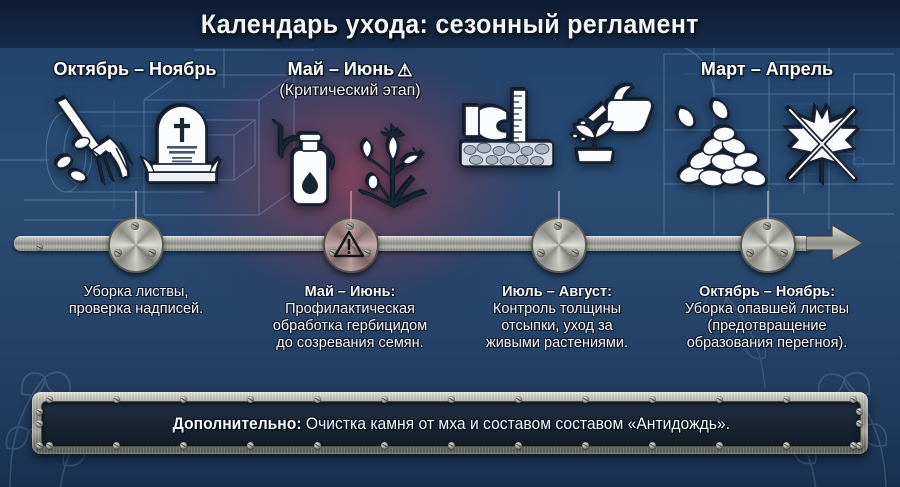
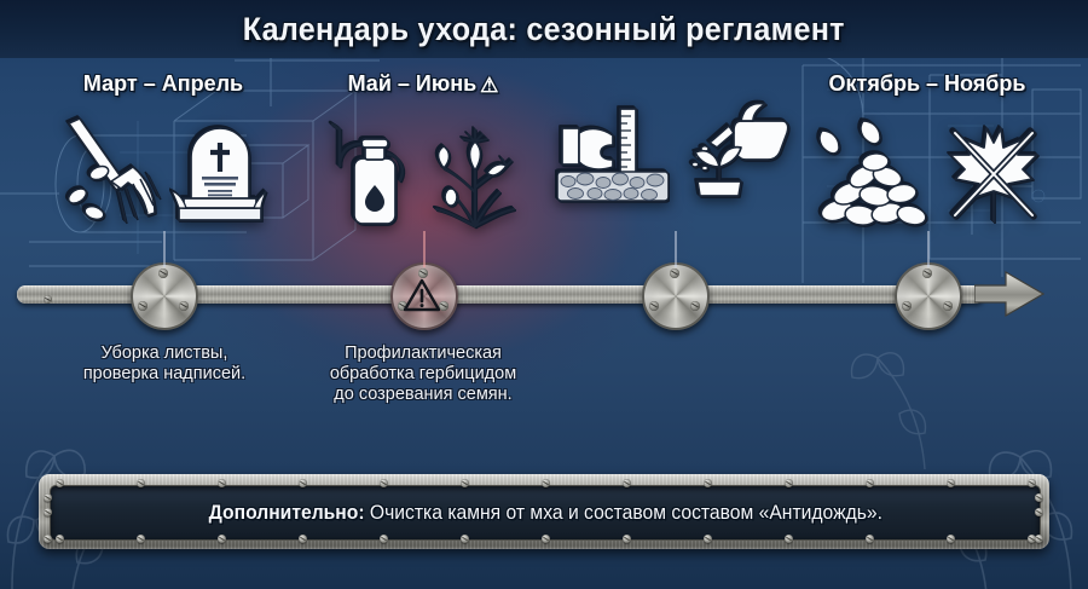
  Календарь ухода: сезонный регламент
- Октябрь – Ноябрь
+ Март – Апрель
  Май – Июнь ⚠
- (Критический этап)
- Март – Апрель
+ Октябрь – Ноябрь
  Уборка листвы,
  проверка надписей.
- Май – Июнь:
  Профилактическая
  обработка гербицидом
  до созревания семян.
- Июль – Август:
- Контроль толщины
- отсыпки, уход за
- живыми растениями.
- Октябрь – Ноябрь:
- Уборка опавшей листвы
- (предотвращение
- образования перегноя).
  Дополнительно: Очистка камня от мха и составом составом «Антидождь».
